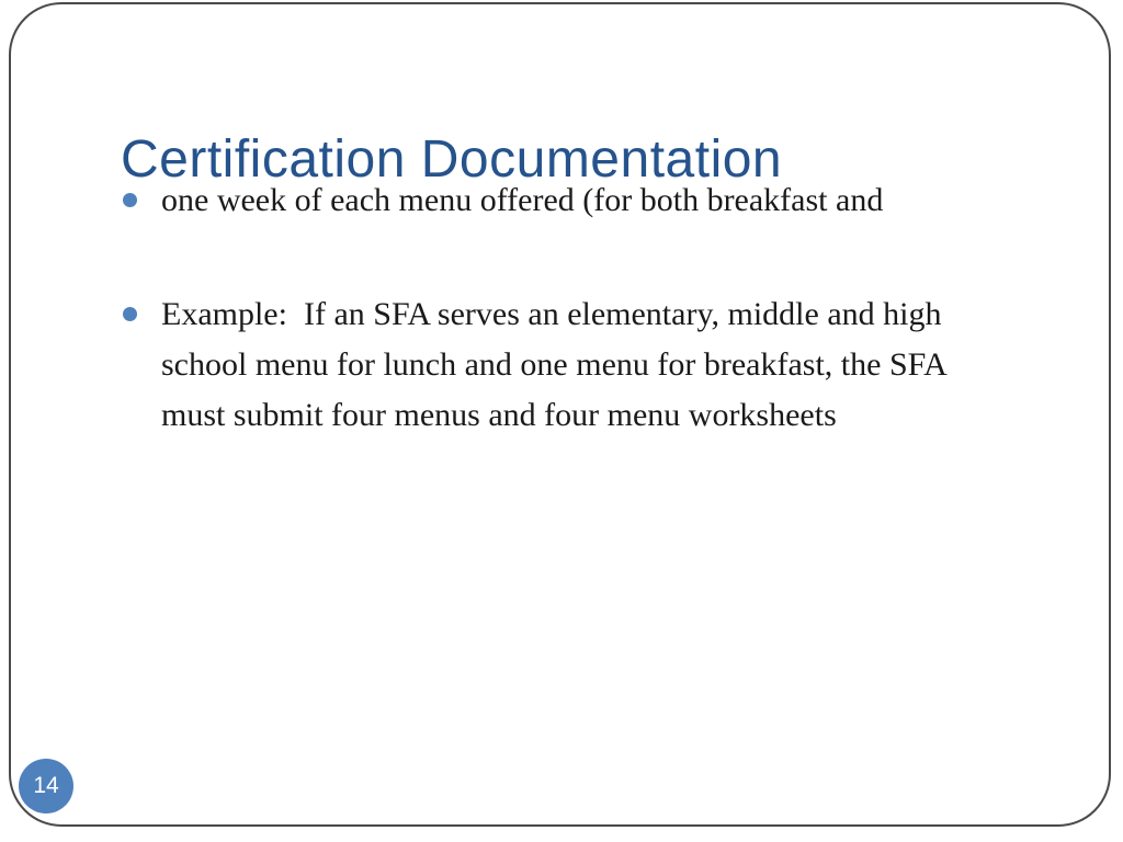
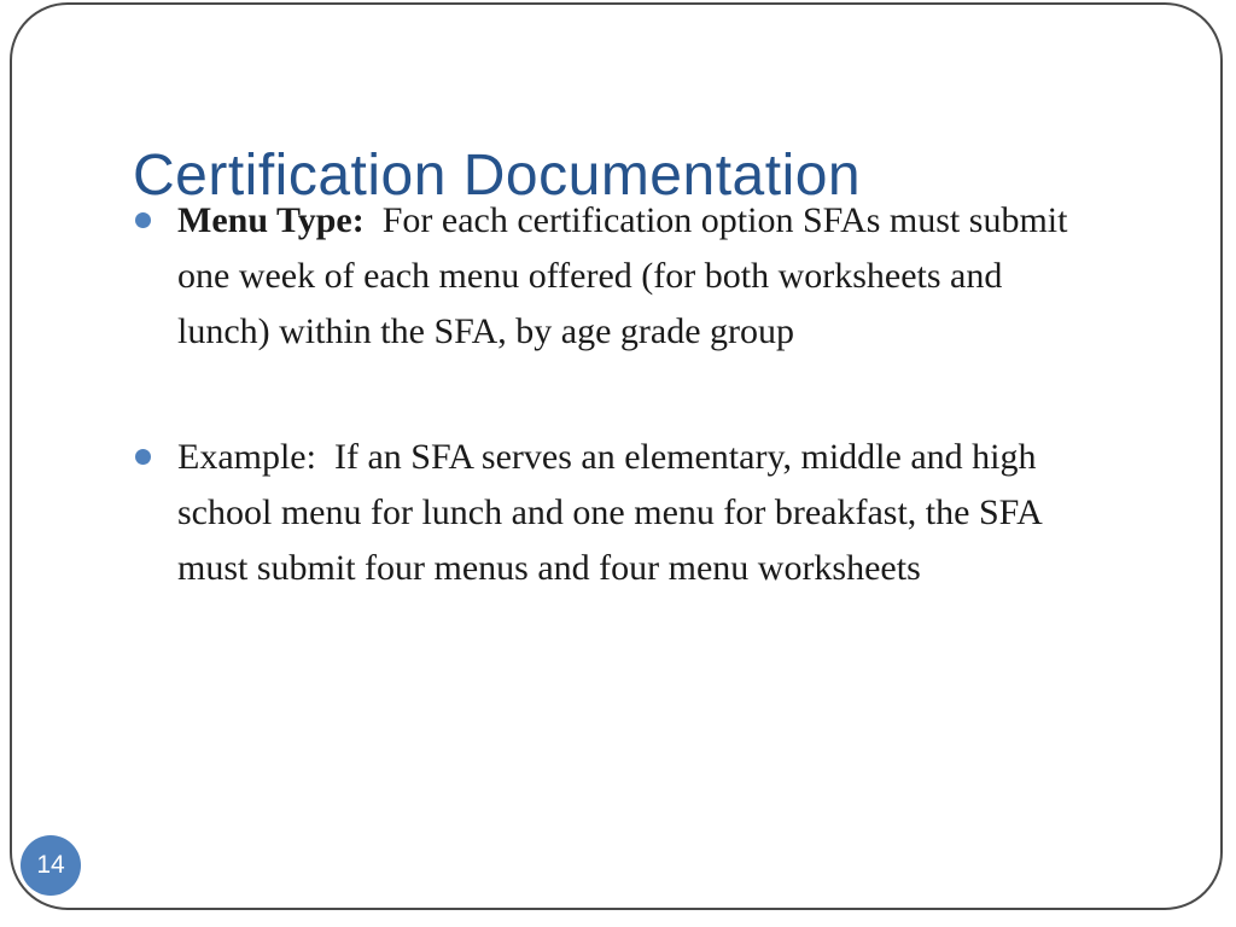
  Certification Documentation
+ Menu Type: For each certification option SFAs must submit
- one week of each menu offered (for both breakfast and
+ one week of each menu offered (for both worksheets and
+ lunch) within the SFA, by age grade group
  Example: If an SFA serves an elementary, middle and high
  school menu for lunch and one menu for breakfast, the SFA
  must submit four menus and four menu worksheets
  14
